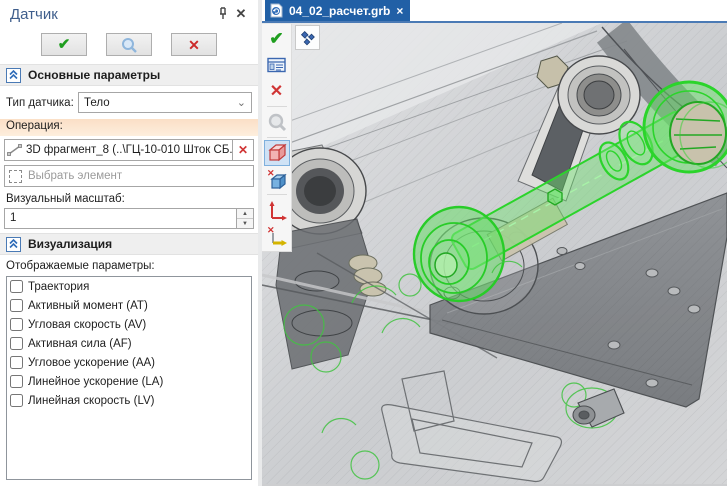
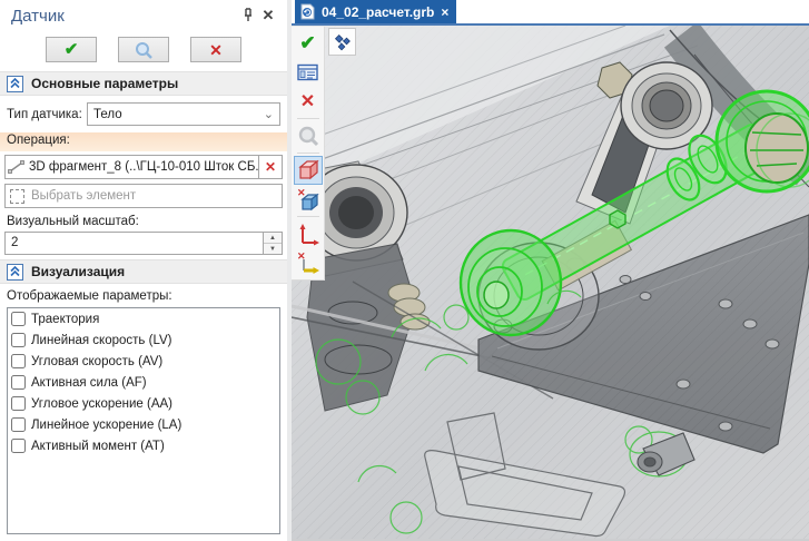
  Датчик
  ✕
  ✔
  ✕
  Основные параметры
  Тип датчика:
  Тело
  ⌄
  Операция:
  3D фрагмент_8 (..\ГЦ-10-010 Шток СБ.
  ✕
  Выбрать элемент
  Визуальный масштаб:
- 1
+ 2
  Визуализация
  Отображаемые параметры:
  Траектория
- Активный момент (AT)
+ Линейная скорость (LV)
  Угловая скорость (AV)
  Активная сила (AF)
  Угловое ускорение (AA)
  Линейное ускорение (LA)
- Линейная скорость (LV)
+ Активный момент (AT)
  04_02_расчет.grb
  ×
  ✔
  ✕
  ✕
  ✕
